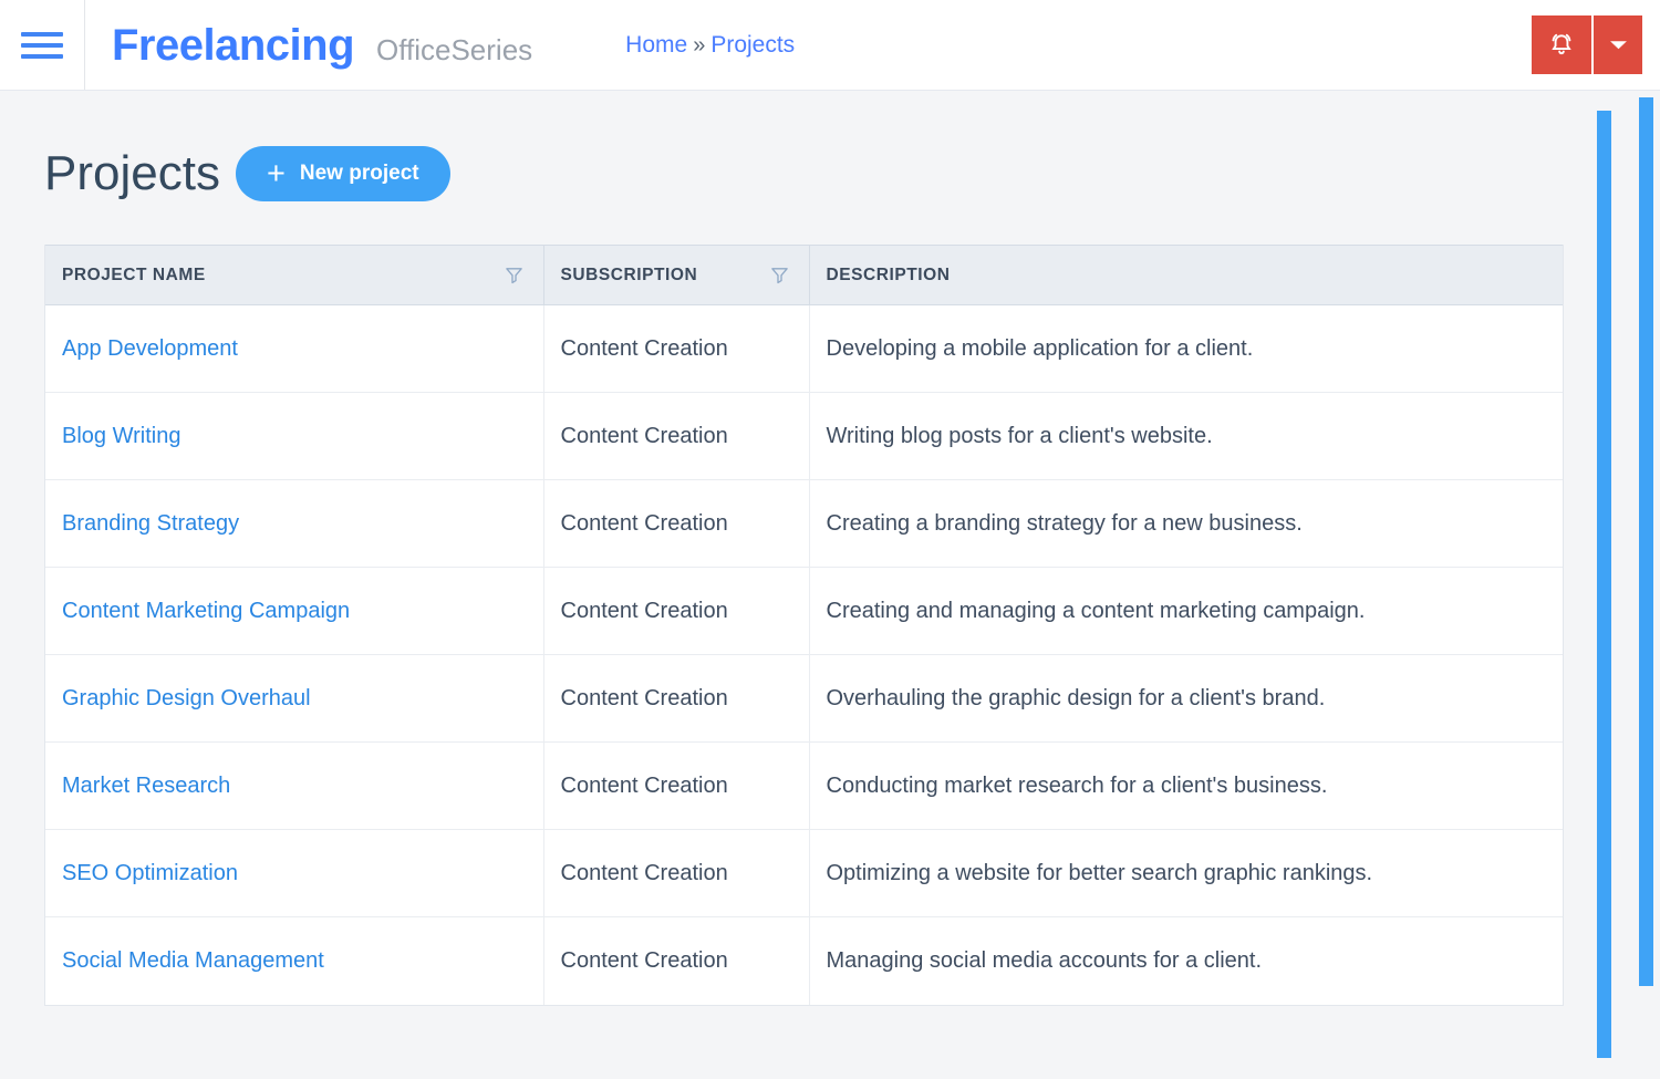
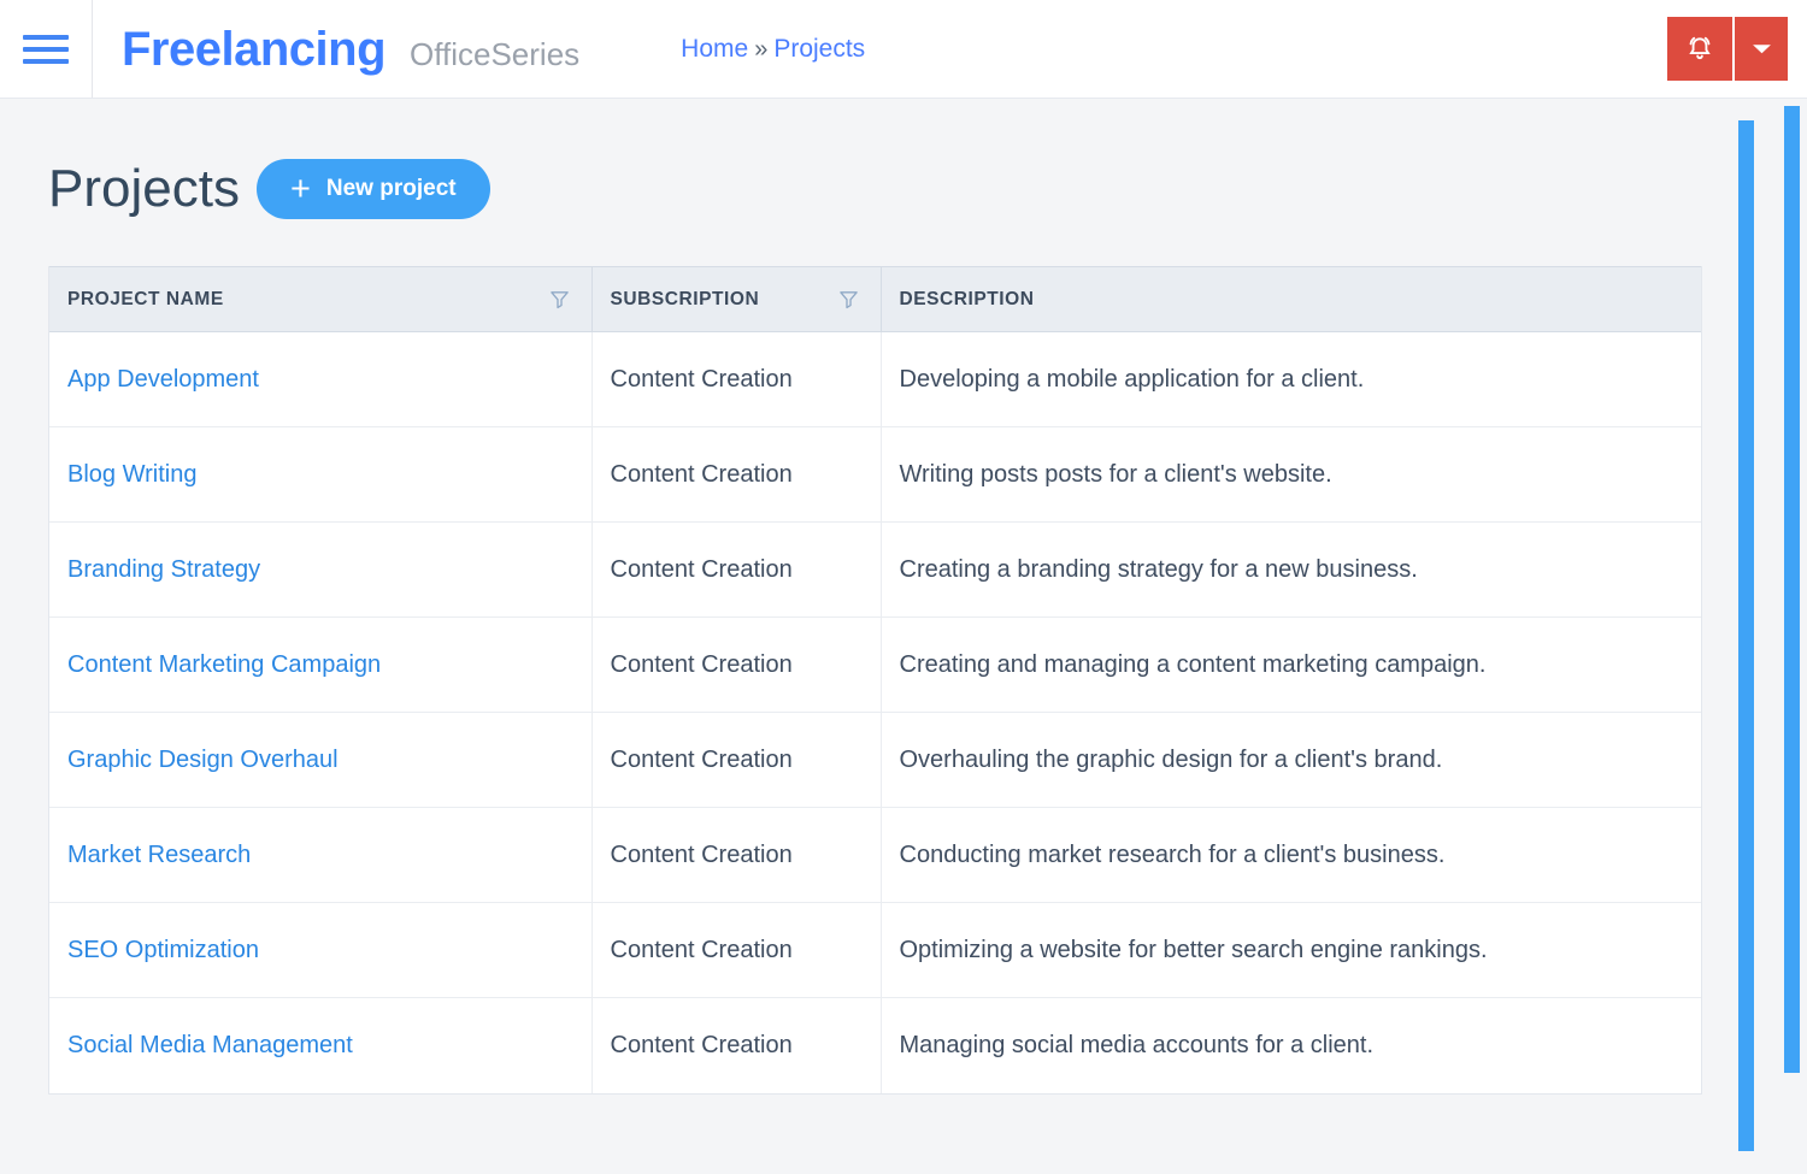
  Freelancing
  OfficeSeries
  Home
  »
  Projects
  Projects
  +
  New project
  PROJECT NAME	SUBSCRIPTION	DESCRIPTION
  App Development	Content Creation	Developing a mobile application for a client.
- Blog Writing	Content Creation	Writing blog posts for a client's website.
+ Blog Writing	Content Creation	Writing posts posts for a client's website.
  Branding Strategy	Content Creation	Creating a branding strategy for a new business.
  Content Marketing Campaign	Content Creation	Creating and managing a content marketing campaign.
  Graphic Design Overhaul	Content Creation	Overhauling the graphic design for a client's brand.
  Market Research	Content Creation	Conducting market research for a client's business.
- SEO Optimization	Content Creation	Optimizing a website for better search graphic rankings.
+ SEO Optimization	Content Creation	Optimizing a website for better search engine rankings.
  Social Media Management	Content Creation	Managing social media accounts for a client.
